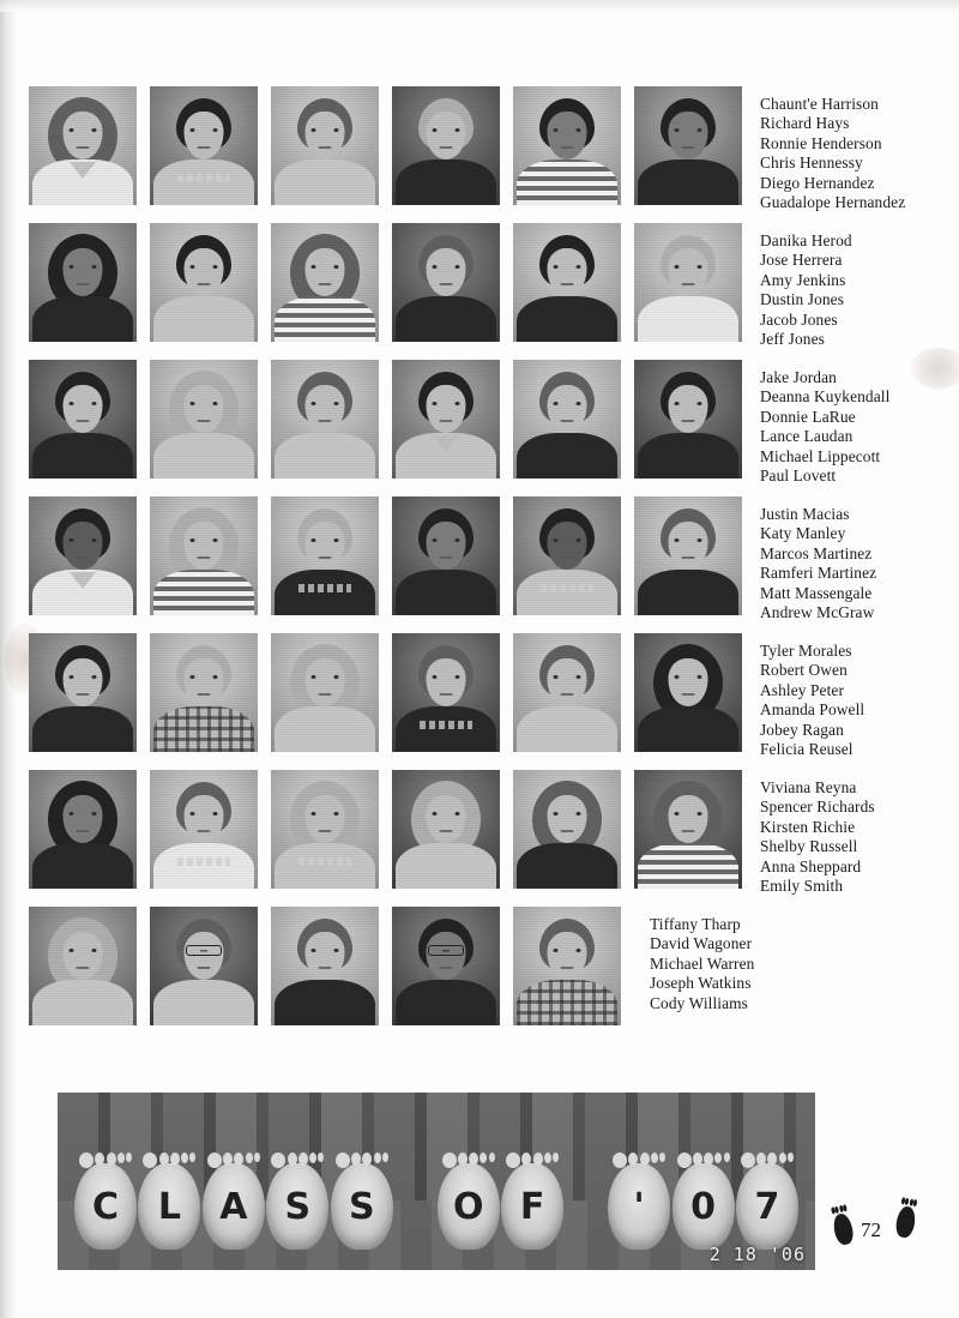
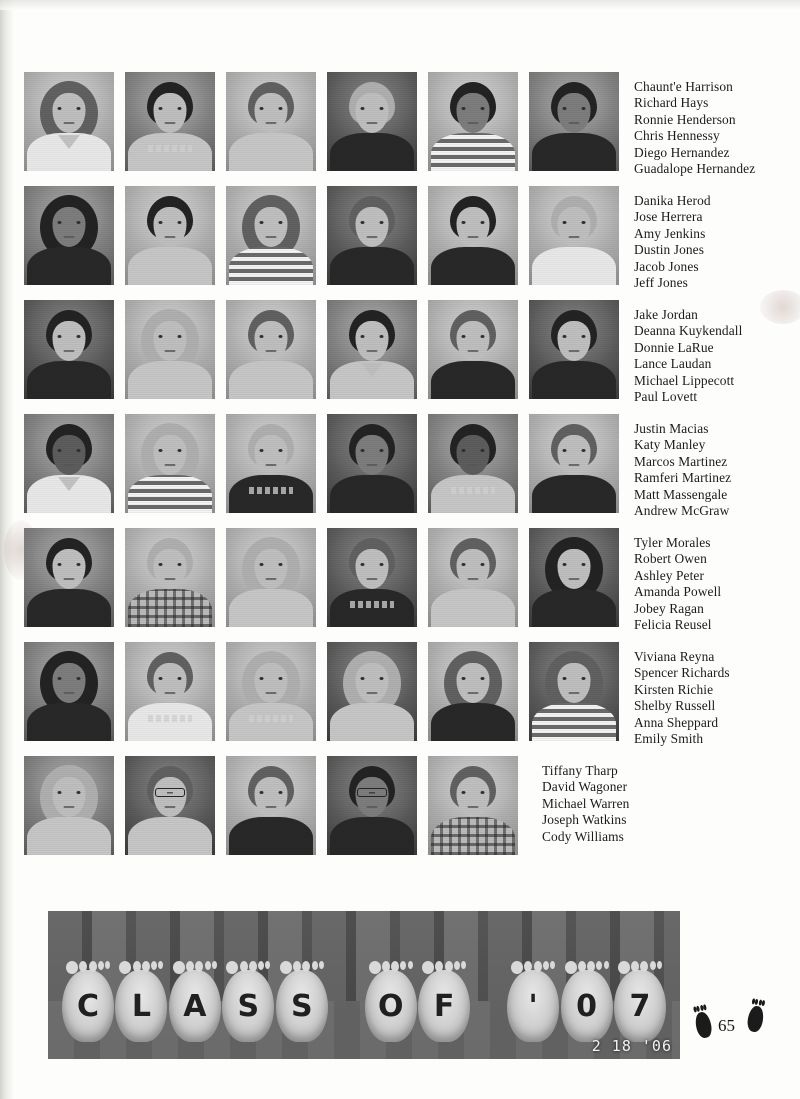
  Chaunt'e Harrison
  Richard Hays
  Ronnie Henderson
  Chris Hennessy
  Diego Hernandez
  Guadalope Hernandez
  Danika Herod
  Jose Herrera
  Amy Jenkins
  Dustin Jones
  Jacob Jones
  Jeff Jones
  Jake Jordan
  Deanna Kuykendall
  Donnie LaRue
  Lance Laudan
  Michael Lippecott
  Paul Lovett
  Justin Macias
  Katy Manley
  Marcos Martinez
  Ramferi Martinez
  Matt Massengale
  Andrew McGraw
  Tyler Morales
  Robert Owen
  Ashley Peter
  Amanda Powell
  Jobey Ragan
  Felicia Reusel
  Viviana Reyna
  Spencer Richards
  Kirsten Richie
  Shelby Russell
  Anna Sheppard
  Emily Smith
  Tiffany Tharp
  David Wagoner
  Michael Warren
  Joseph Watkins
  Cody Williams
  C
  L
  A
  S
  S
  O
  F
  '
  0
  7
  2 18 '06
- 72
+ 65
